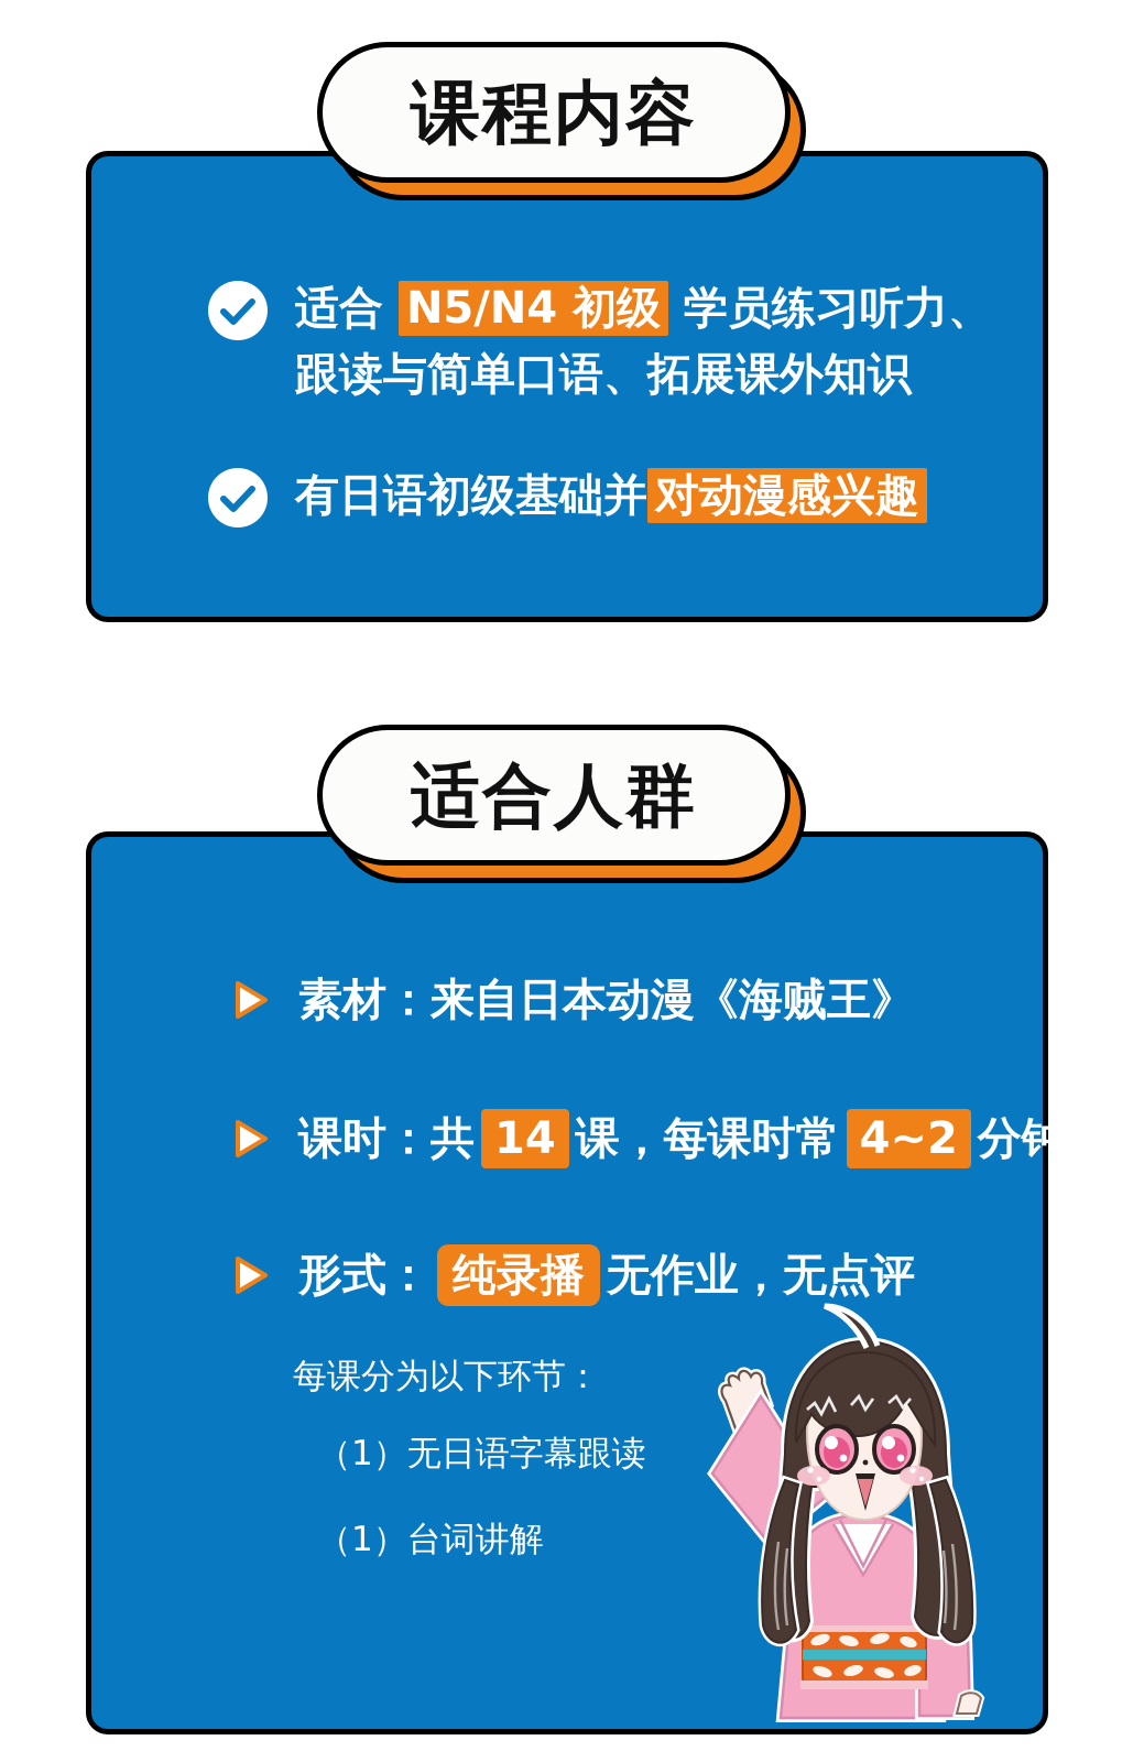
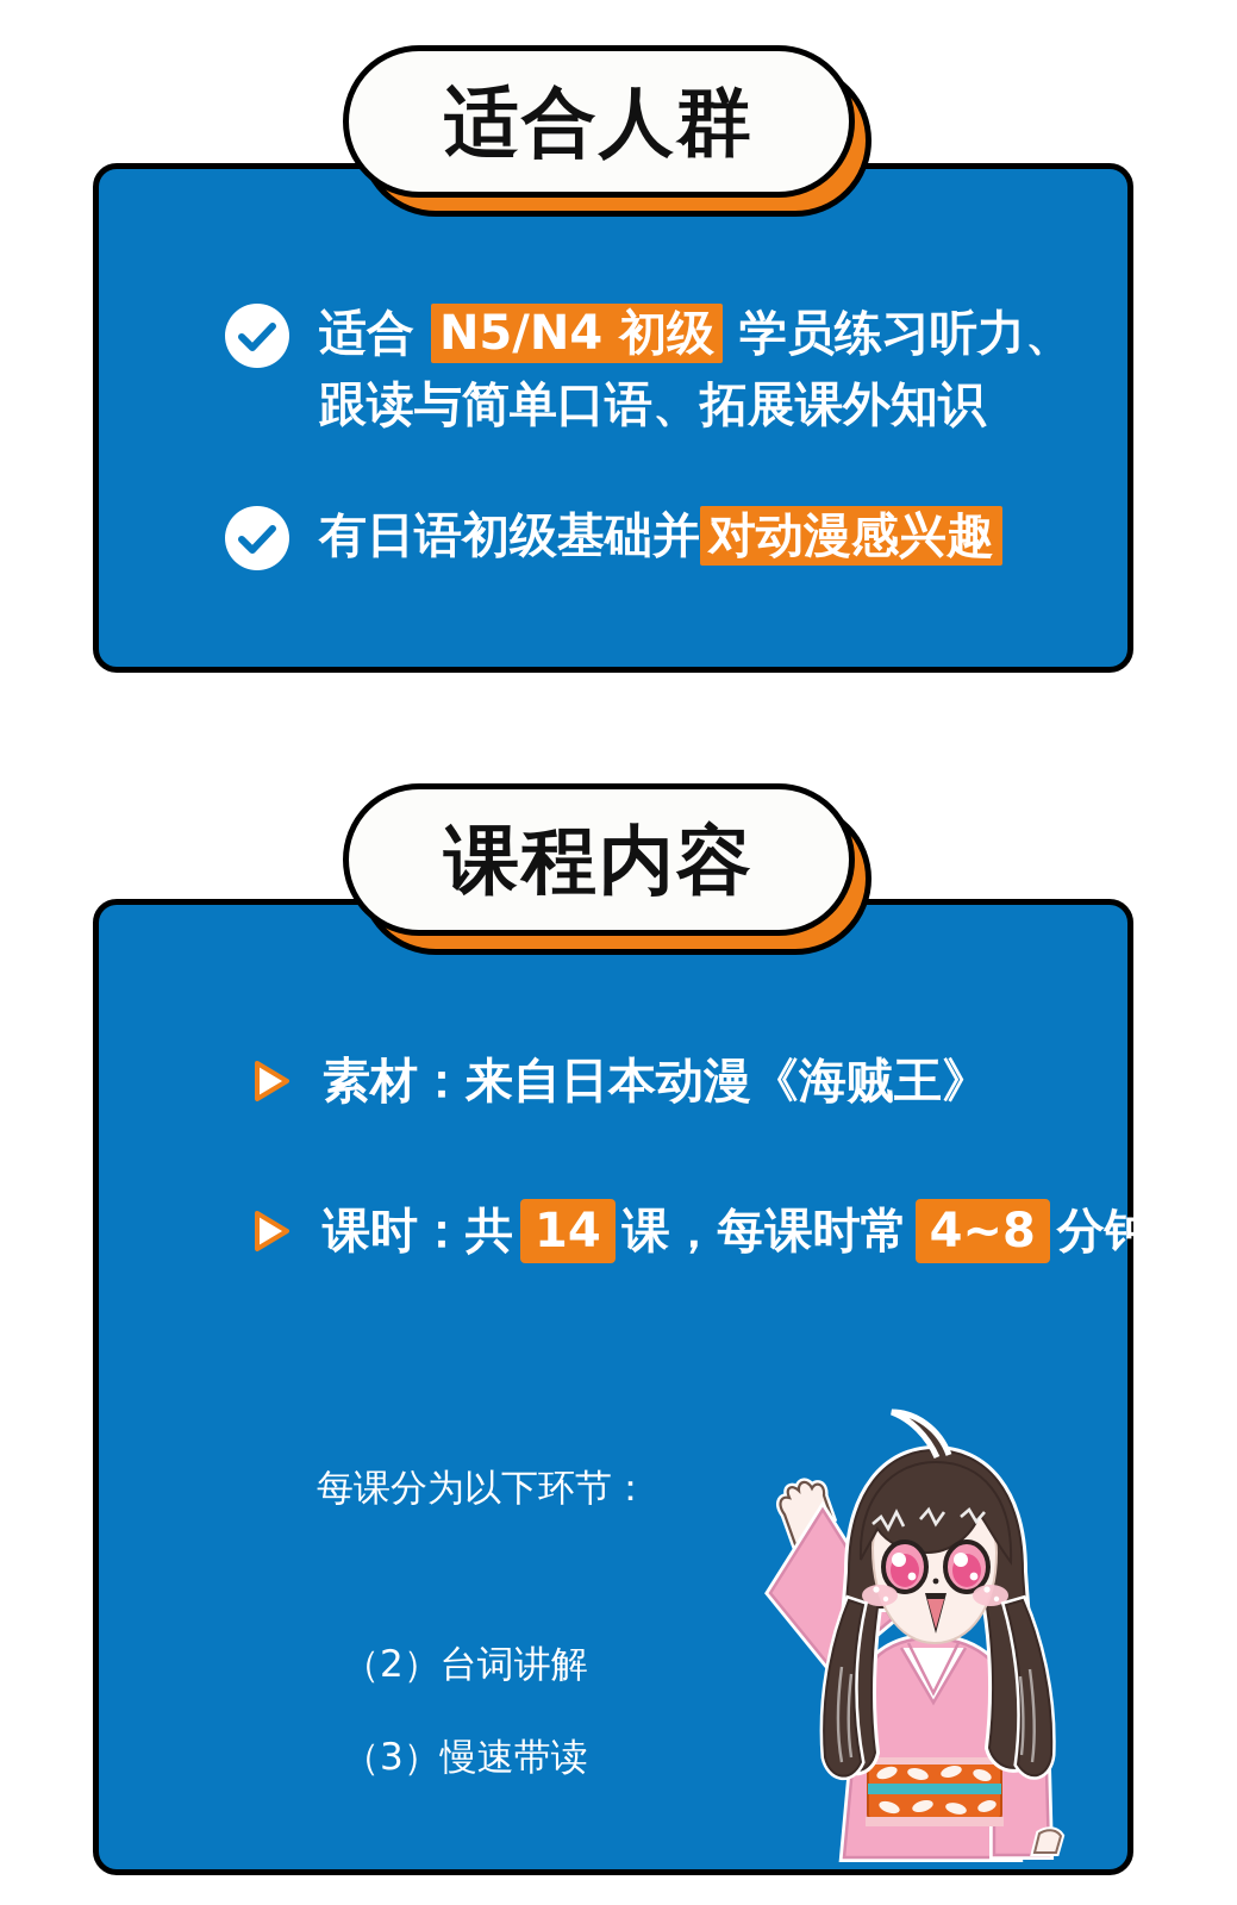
  适合 N5/N4 初级 学员练习听力、跟读与简单口语、拓展课外知识
  有日语初级基础并 对动漫感兴趣
- 课程内容
+ 适合人群
  素材：来自日本动漫《海贼王》
- 课时：共 14 课，每课时常 4~2 分钟
+ 课时：共 14 课，每课时常 4~8 分钟
- 形式： 纯录播 无作业，无点评
  每课分为以下环节：
- （1）无日语字幕跟读
- （1）台词讲解
+ （2）台词讲解
+ （3）慢速带读
- 适合人群
+ 课程内容
